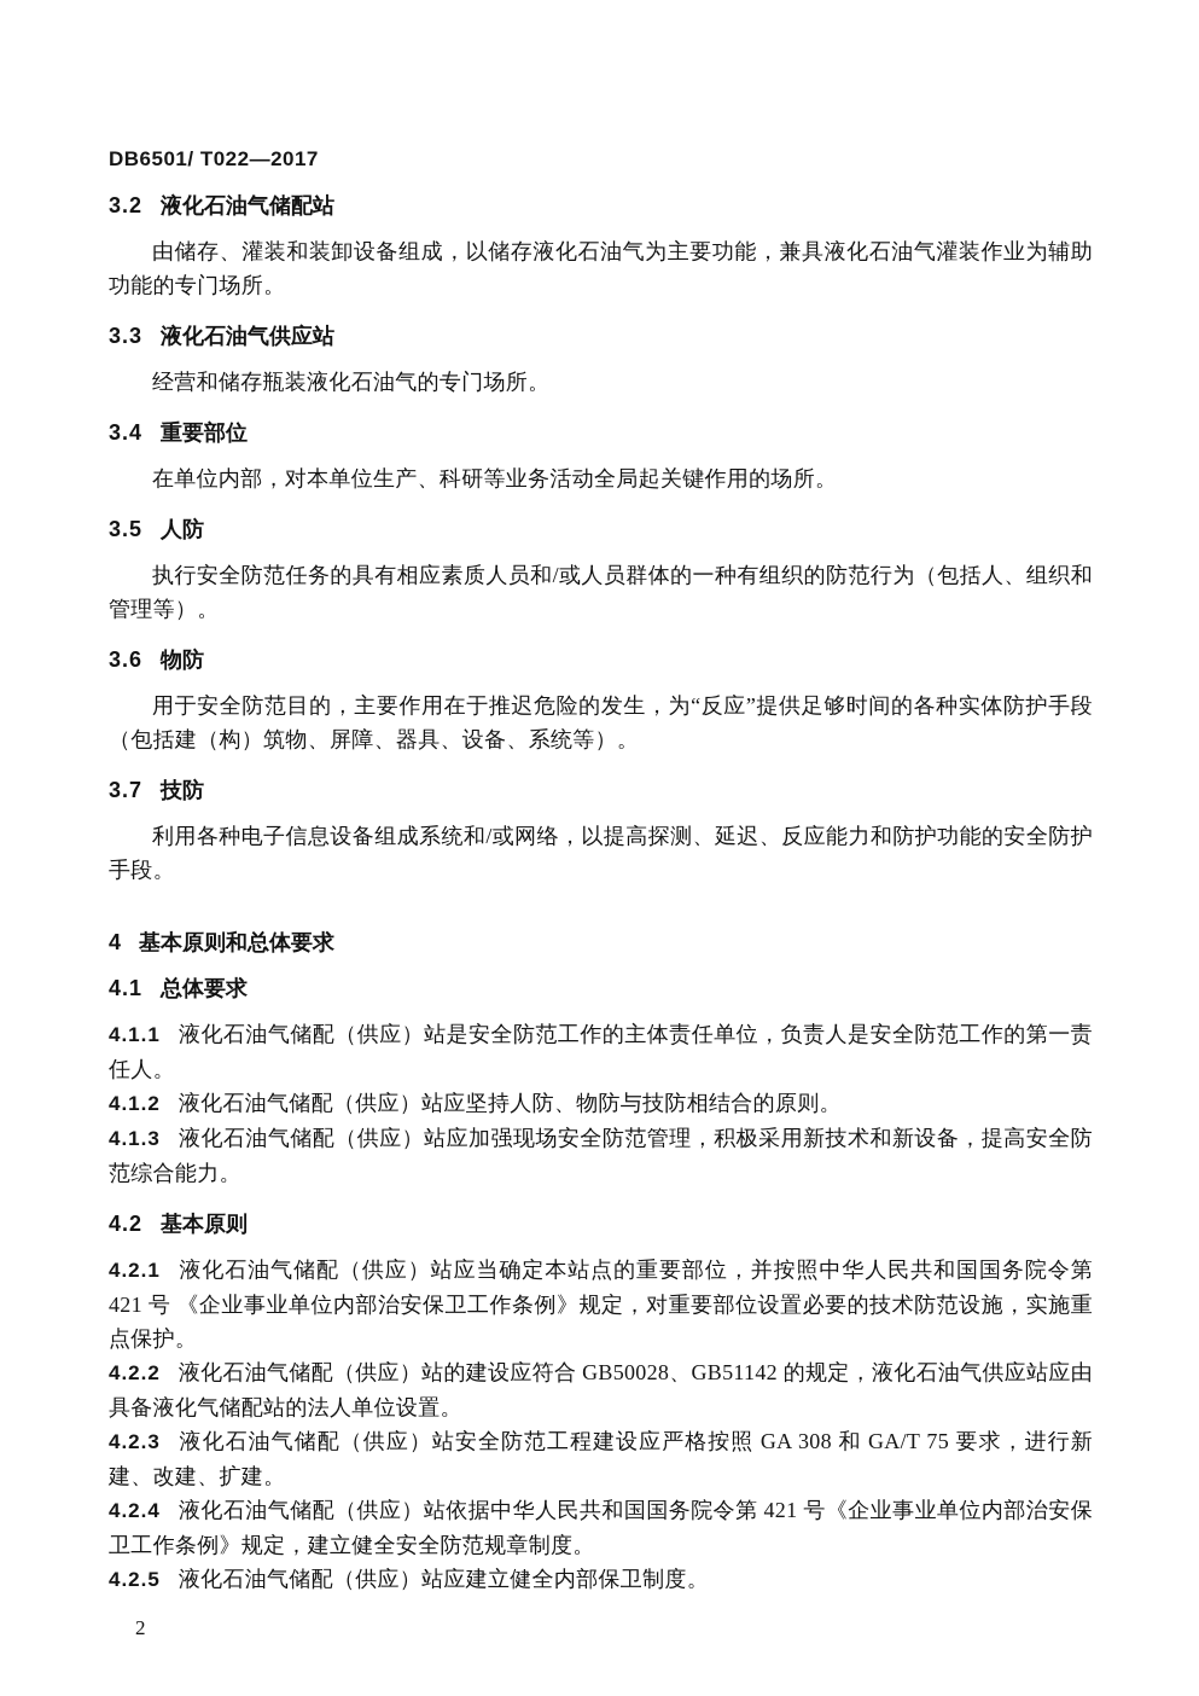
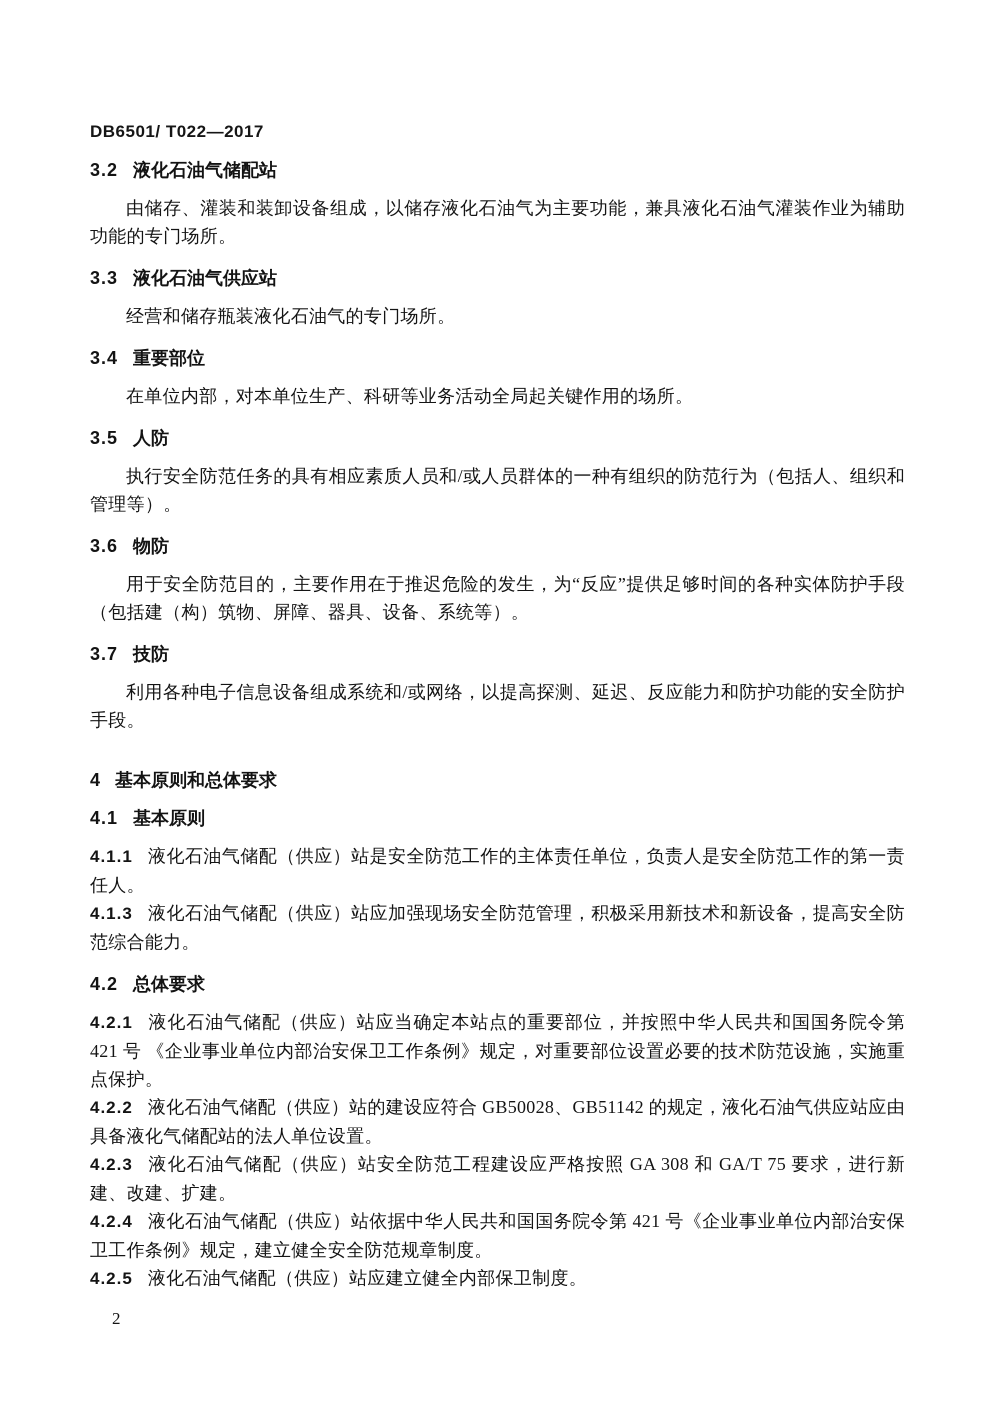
  DB6501/ T022—2017
  3.2 液化石油气储配站
  由储存、灌装和装卸设备组成，以储存液化石油气为主要功能，兼具液化石油气灌装作业为辅助功能的专门场所。
  3.3 液化石油气供应站
  经营和储存瓶装液化石油气的专门场所。
  3.4 重要部位
  在单位内部，对本单位生产、科研等业务活动全局起关键作用的场所。
  3.5 人防
  执行安全防范任务的具有相应素质人员和/或人员群体的一种有组织的防范行为（包括人、组织和管理等）。
  3.6 物防
  用于安全防范目的，主要作用在于推迟危险的发生，为“反应”提供足够时间的各种实体防护手段（包括建（构）筑物、屏障、器具、设备、系统等）。
  3.7 技防
  利用各种电子信息设备组成系统和/或网络，以提高探测、延迟、反应能力和防护功能的安全防护手段。
  4 基本原则和总体要求
- 4.1 总体要求
+ 4.1 基本原则
  4.1.1 液化石油气储配（供应）站是安全防范工作的主体责任单位，负责人是安全防范工作的第一责任人。
- 4.1.2 液化石油气储配（供应）站应坚持人防、物防与技防相结合的原则。
  4.1.3 液化石油气储配（供应）站应加强现场安全防范管理，积极采用新技术和新设备，提高安全防范综合能力。
- 4.2 基本原则
+ 4.2 总体要求
  4.2.1 液化石油气储配（供应）站应当确定本站点的重要部位，并按照中华人民共和国国务院令第 421 号 《企业事业单位内部治安保卫工作条例》规定，对重要部位设置必要的技术防范设施，实施重点保护。
  4.2.2 液化石油气储配（供应）站的建设应符合 GB50028、GB51142 的规定，液化石油气供应站应由具备液化气储配站的法人单位设置。
  4.2.3 液化石油气储配（供应）站安全防范工程建设应严格按照 GA 308 和 GA/T 75 要求，进行新建、改建、扩建。
  4.2.4 液化石油气储配（供应）站依据中华人民共和国国务院令第 421 号《企业事业单位内部治安保卫工作条例》规定，建立健全安全防范规章制度。
  4.2.5 液化石油气储配（供应）站应建立健全内部保卫制度。
  2
